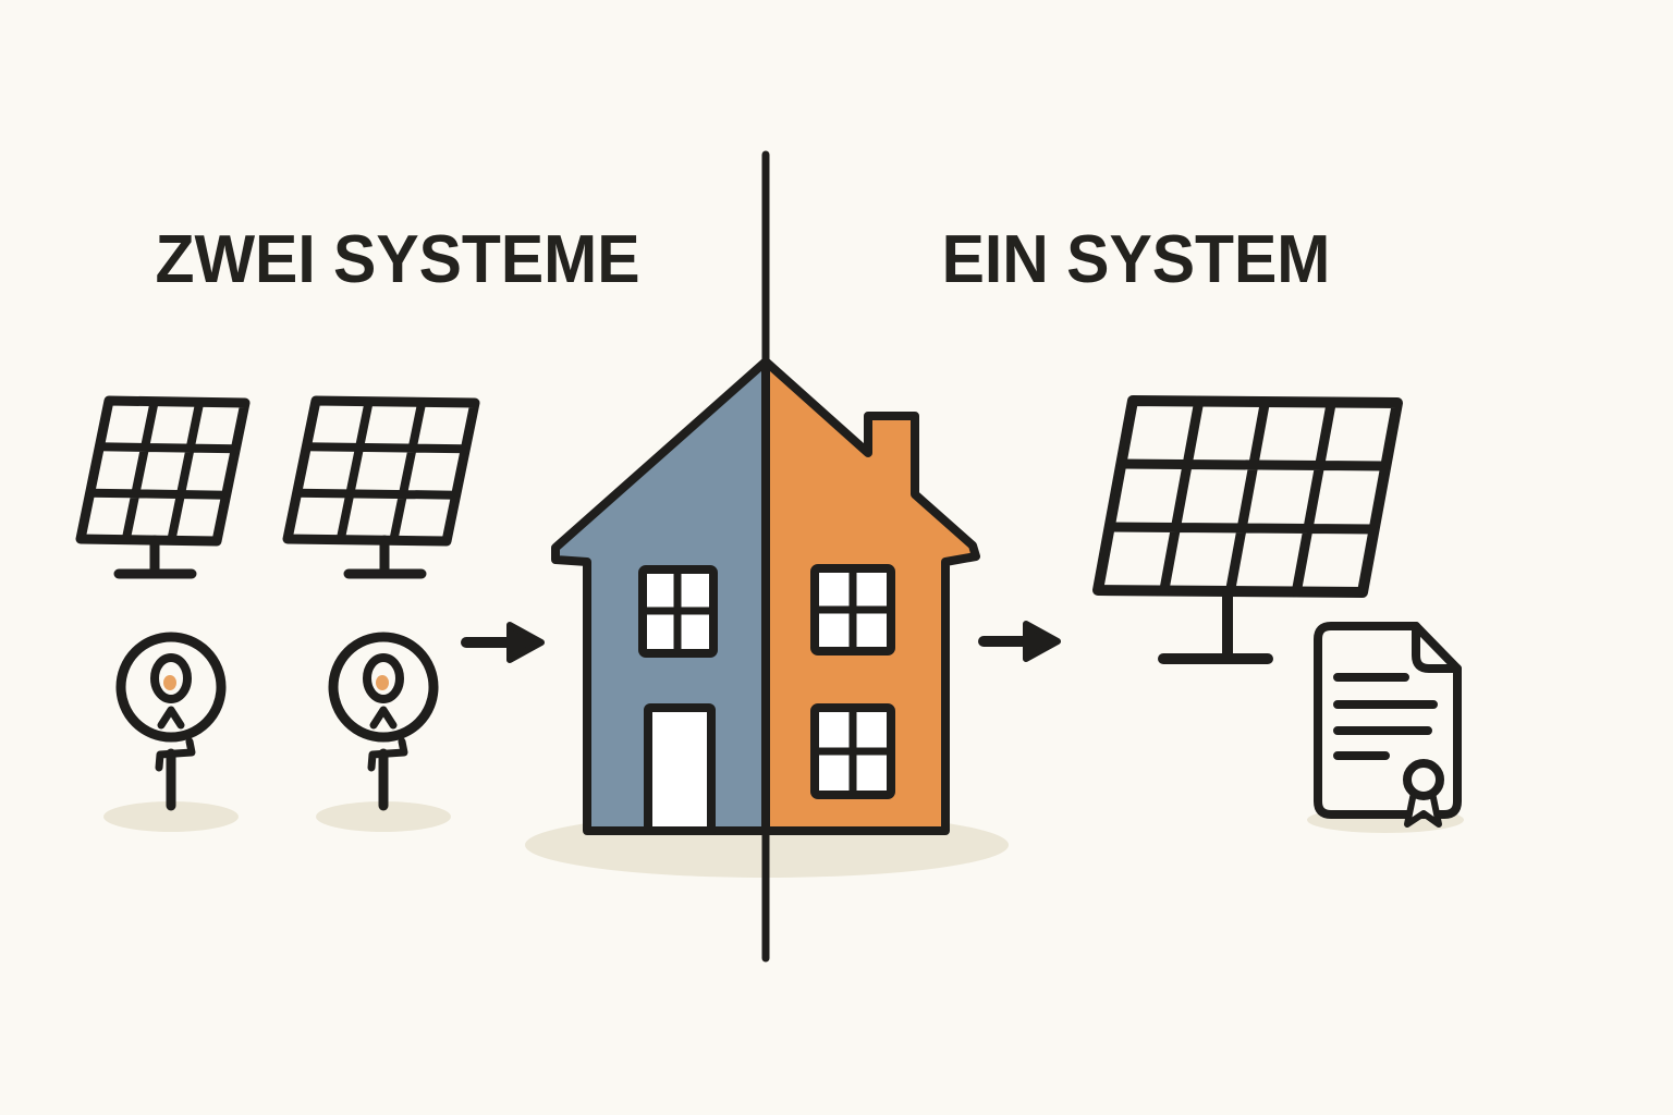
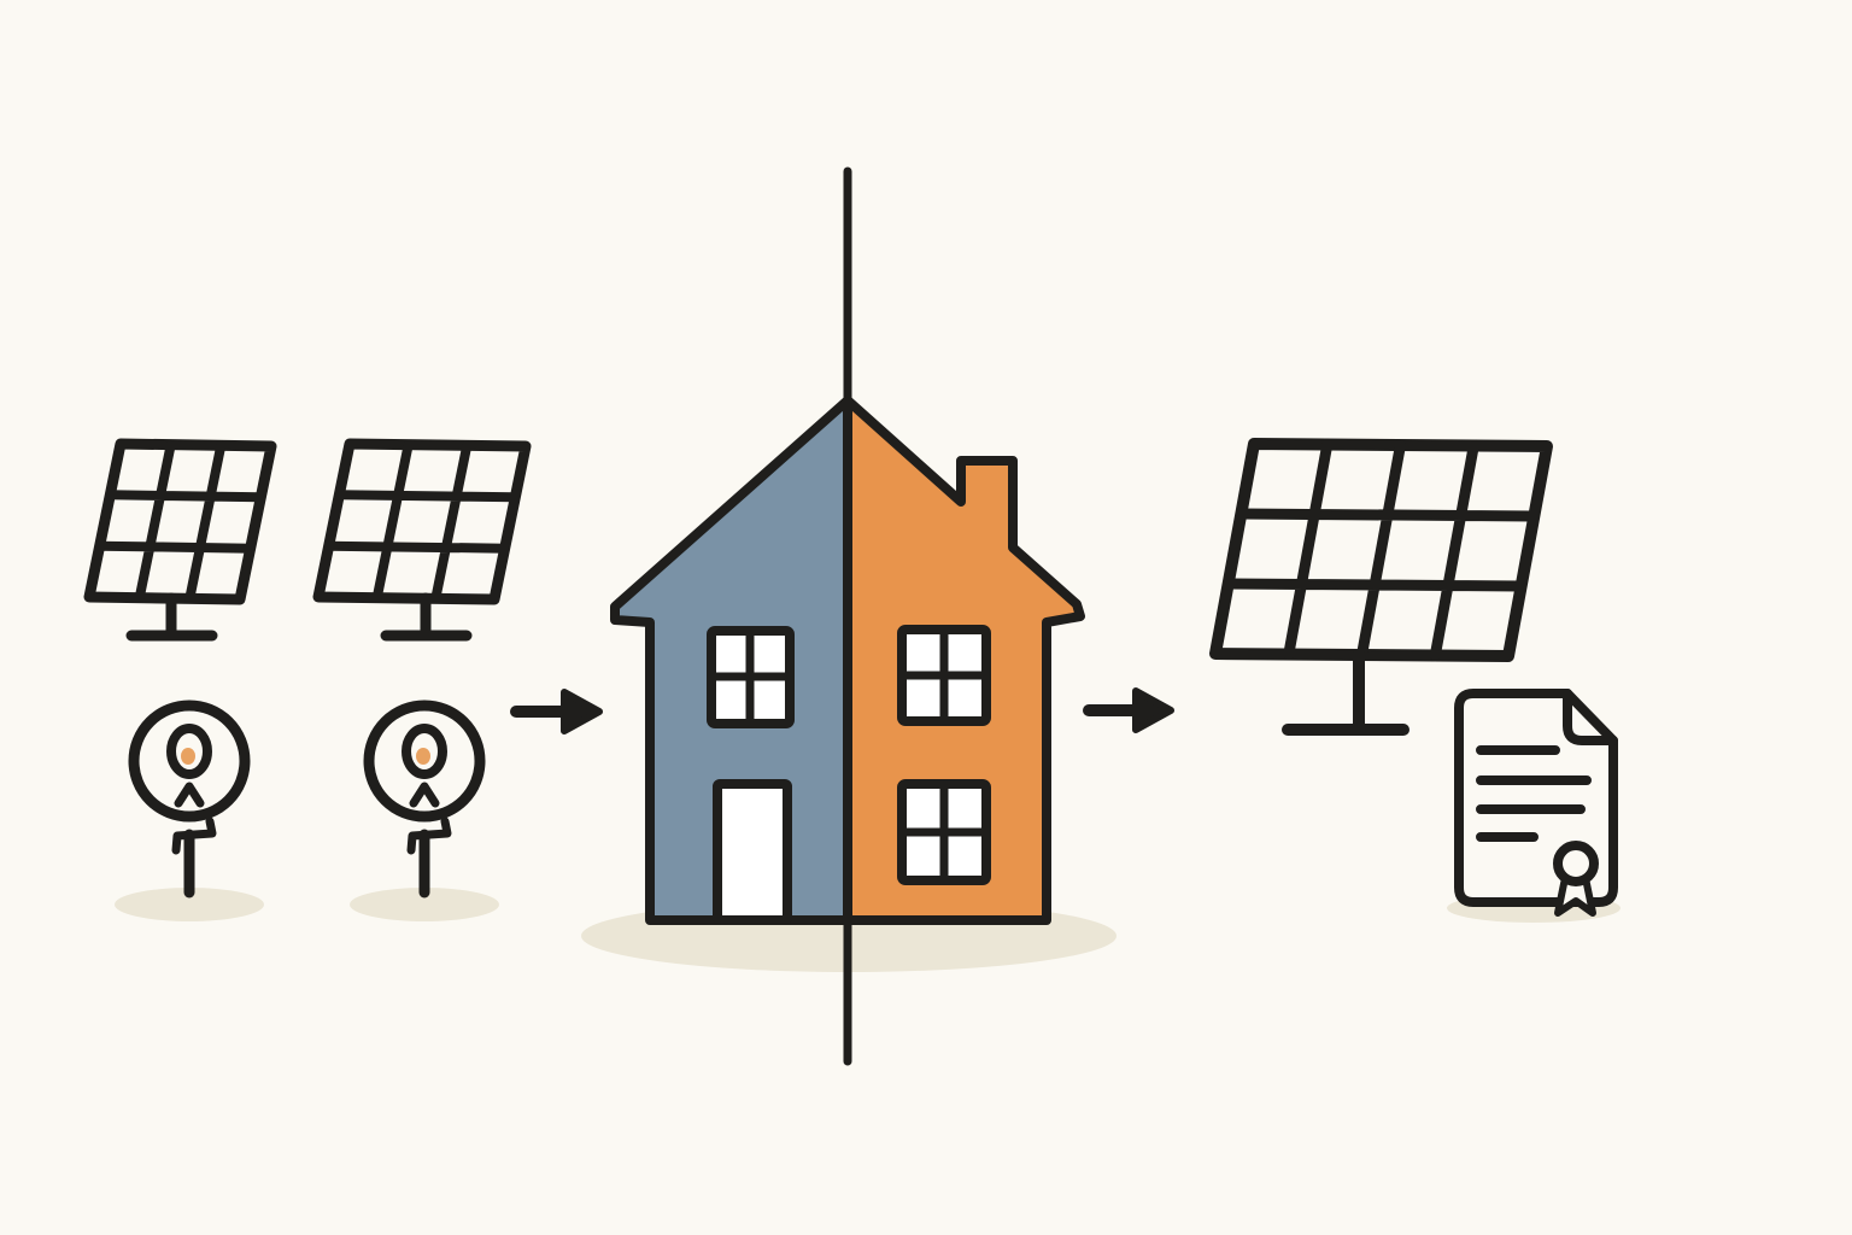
- ZWEI SYSTEME
- EIN SYSTEM
